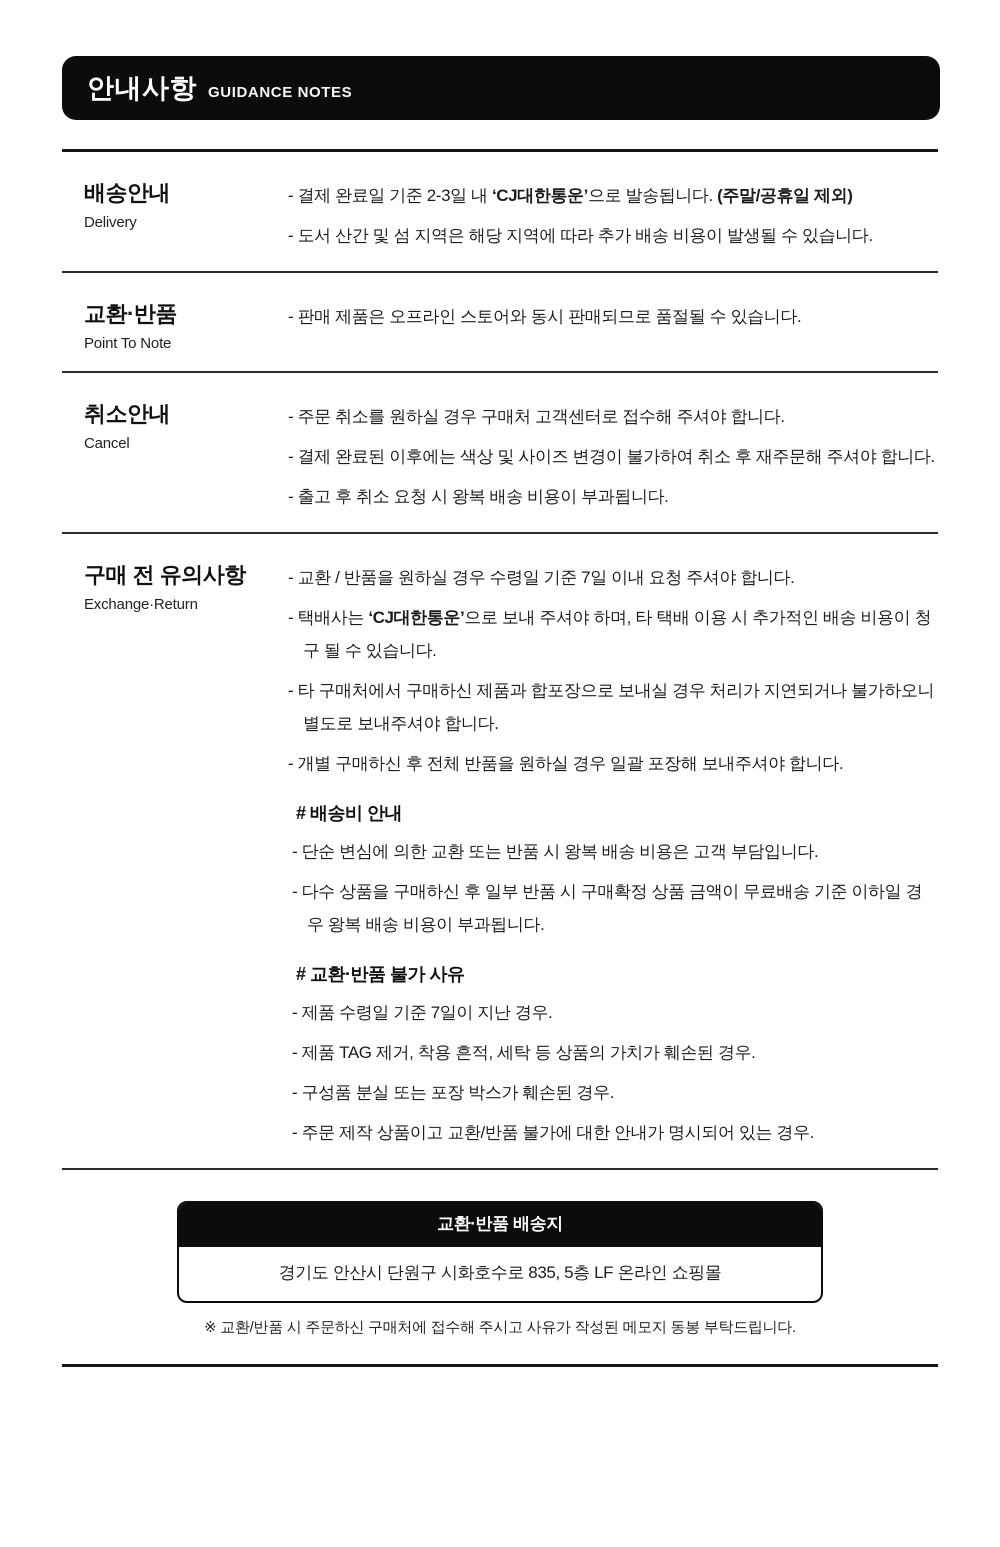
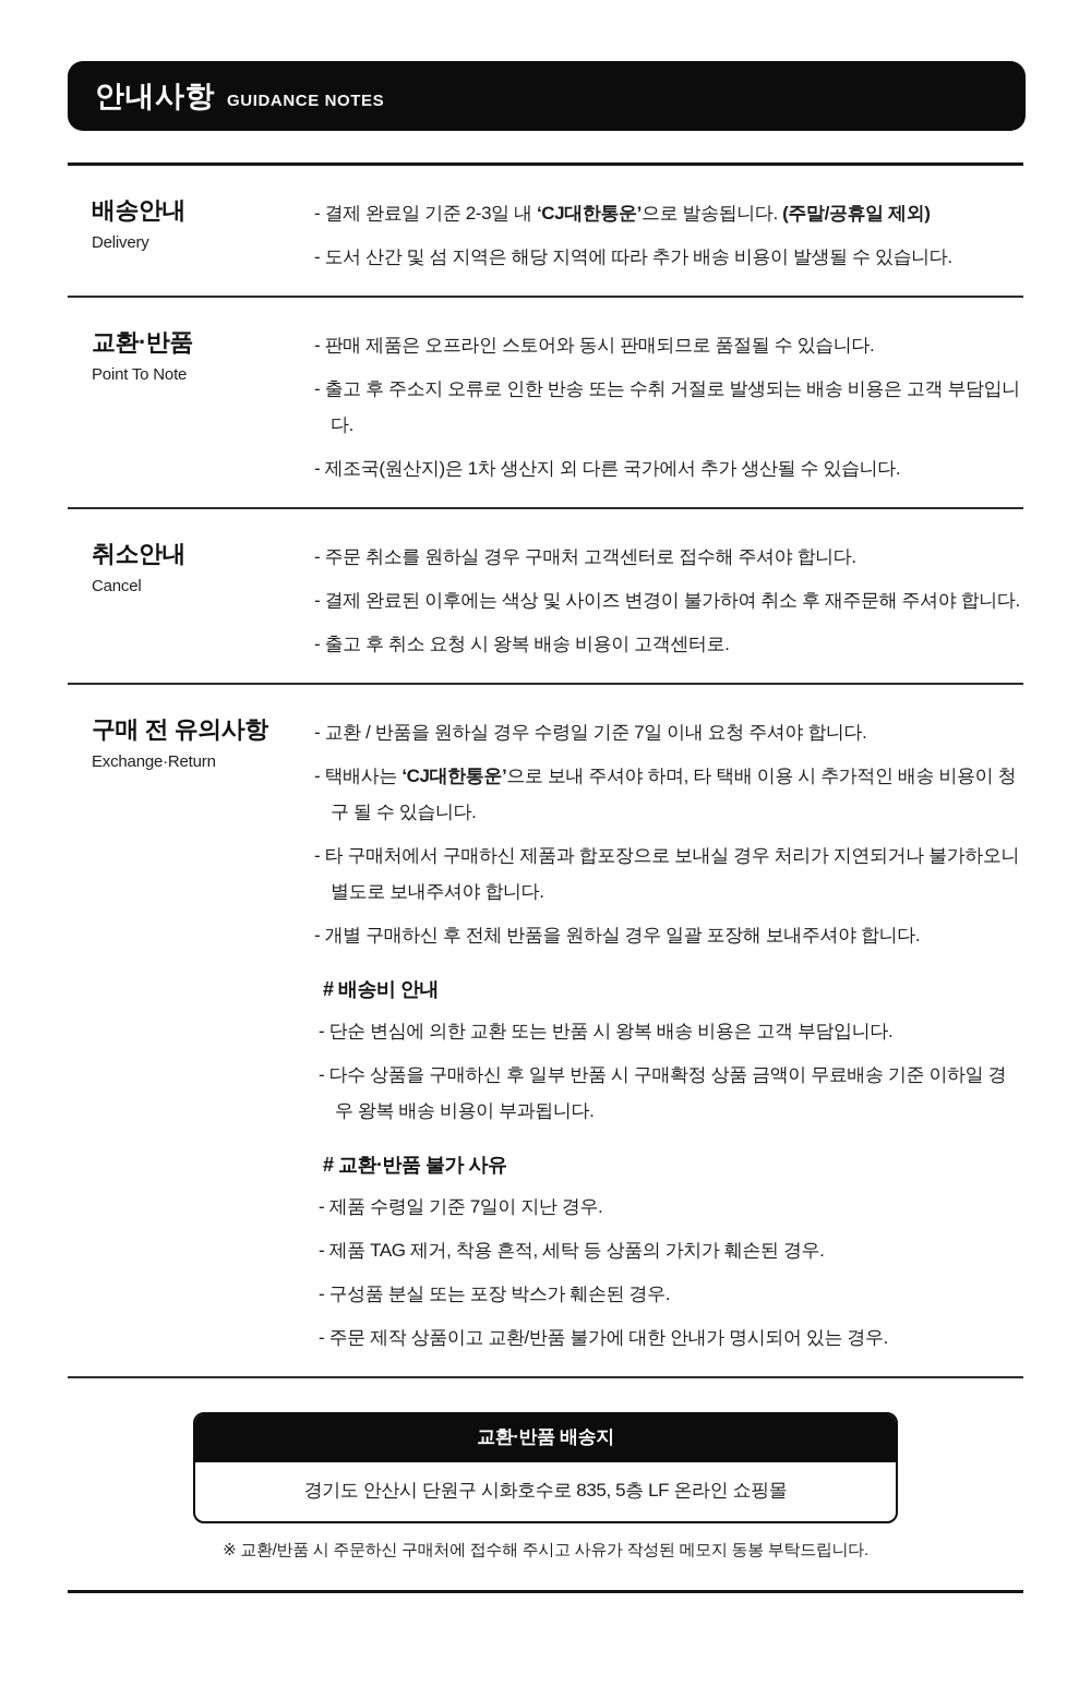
  안내사항
  GUIDANCE NOTES
  배송안내
  Delivery
  - 결제 완료일 기준 2-3일 내 ‘CJ대한통운’으로 발송됩니다. (주말/공휴일 제외)
  - 도서 산간 및 섬 지역은 해당 지역에 따라 추가 배송 비용이 발생될 수 있습니다.
  교환·반품
  Point To Note
  - 판매 제품은 오프라인 스토어와 동시 판매되므로 품절될 수 있습니다.
+ - 출고 후 주소지 오류로 인한 반송 또는 수취 거절로 발생되는 배송 비용은 고객 부담입니다.
+ - 제조국(원산지)은 1차 생산지 외 다른 국가에서 추가 생산될 수 있습니다.
  취소안내
  Cancel
  - 주문 취소를 원하실 경우 구매처 고객센터로 접수해 주셔야 합니다.
  - 결제 완료된 이후에는 색상 및 사이즈 변경이 불가하여 취소 후 재주문해 주셔야 합니다.
- - 출고 후 취소 요청 시 왕복 배송 비용이 부과됩니다.
+ - 출고 후 취소 요청 시 왕복 배송 비용이 고객센터로.
  구매 전 유의사항
  Exchange·Return
  - 교환 / 반품을 원하실 경우 수령일 기준 7일 이내 요청 주셔야 합니다.
  - 택배사는 ‘CJ대한통운’으로 보내 주셔야 하며, 타 택배 이용 시 추가적인 배송 비용이 청구 될 수 있습니다.
  - 타 구매처에서 구매하신 제품과 합포장으로 보내실 경우 처리가 지연되거나 불가하오니 별도로 보내주셔야 합니다.
  - 개별 구매하신 후 전체 반품을 원하실 경우 일괄 포장해 보내주셔야 합니다.
  # 배송비 안내
  - 단순 변심에 의한 교환 또는 반품 시 왕복 배송 비용은 고객 부담입니다.
  - 다수 상품을 구매하신 후 일부 반품 시 구매확정 상품 금액이 무료배송 기준 이하일 경우 왕복 배송 비용이 부과됩니다.
  # 교환·반품 불가 사유
  - 제품 수령일 기준 7일이 지난 경우.
  - 제품 TAG 제거, 착용 흔적, 세탁 등 상품의 가치가 훼손된 경우.
  - 구성품 분실 또는 포장 박스가 훼손된 경우.
  - 주문 제작 상품이고 교환/반품 불가에 대한 안내가 명시되어 있는 경우.
  교환·반품 배송지
  경기도 안산시 단원구 시화호수로 835, 5층 LF 온라인 쇼핑몰
  ※ 교환/반품 시 주문하신 구매처에 접수해 주시고 사유가 작성된 메모지 동봉 부탁드립니다.
